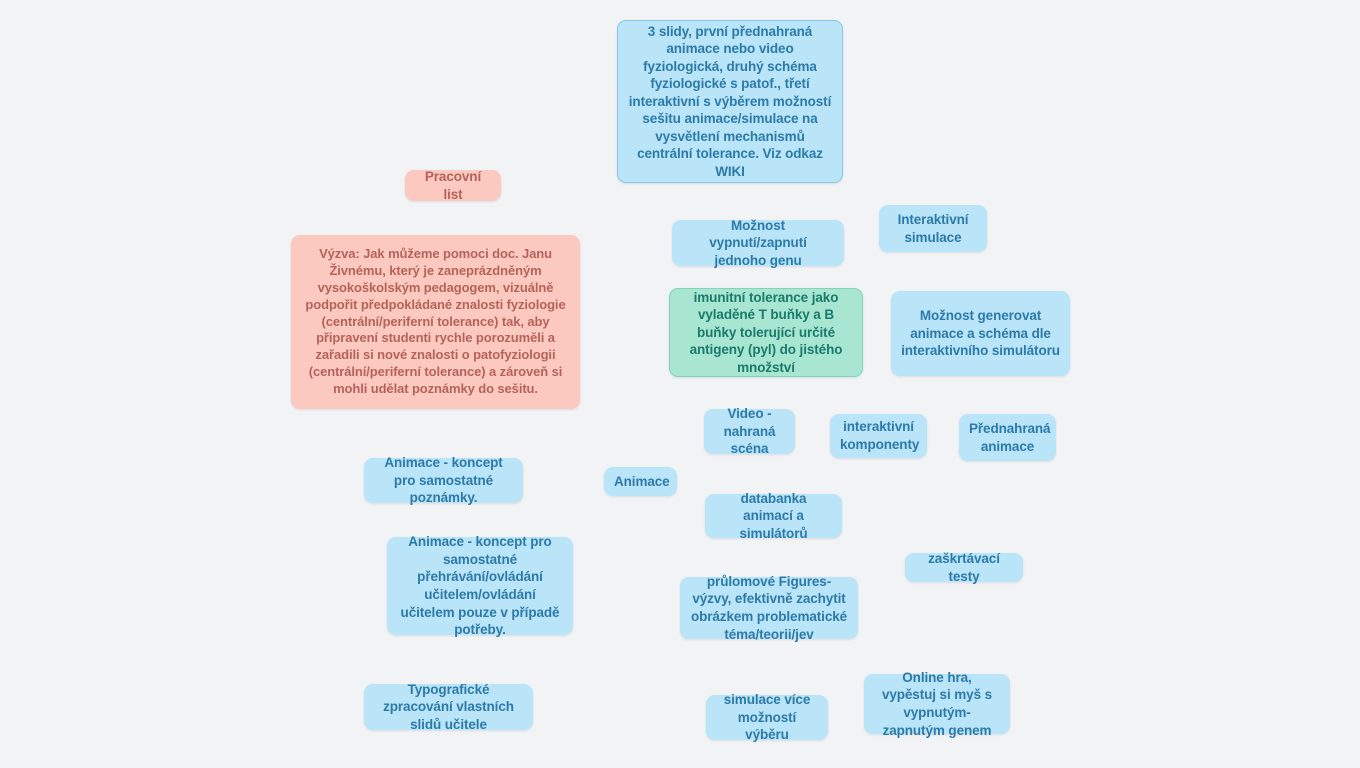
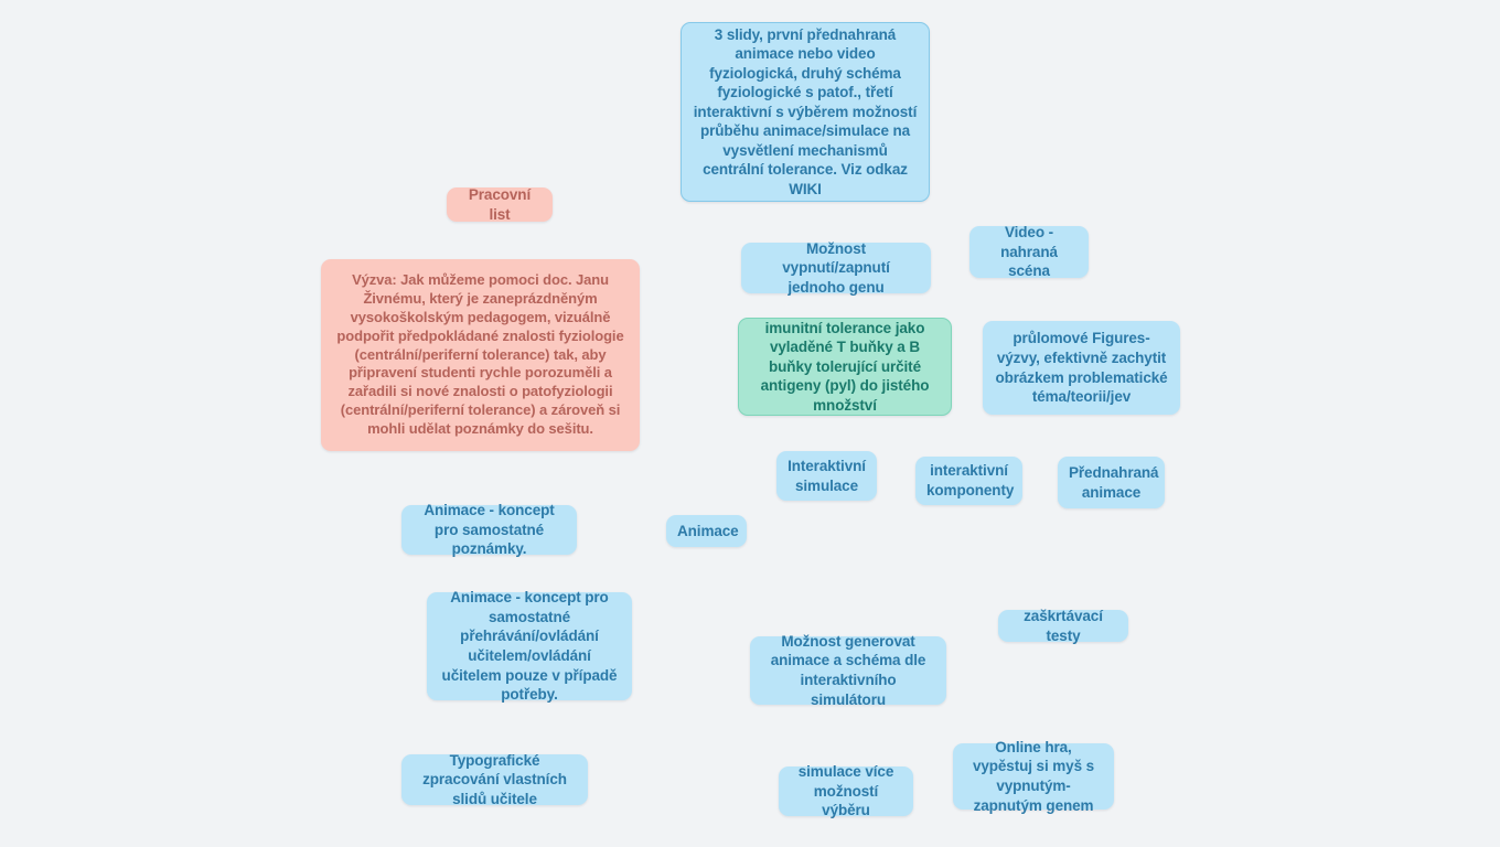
- 3 slidy, první přednahraná animace nebo video fyziologická, druhý schéma fyziologické s patof., třetí interaktivní s výběrem možností sešitu animace/simulace na vysvětlení mechanismů centrální tolerance. Viz odkaz WIKI
+ 3 slidy, první přednahraná animace nebo video fyziologická, druhý schéma fyziologické s patof., třetí interaktivní s výběrem možností průběhu animace/simulace na vysvětlení mechanismů centrální tolerance. Viz odkaz WIKI
  Pracovní list
  Výzva: Jak můžeme pomoci doc. Janu Živnému, který je zaneprázdněným vysokoškolským pedagogem, vizuálně podpořit předpokládané znalosti fyziologie (centrální/periferní tolerance) tak, aby připravení studenti rychle porozuměli a zařadili si nové znalosti o patofyziologii (centrální/periferní tolerance) a zároveň si mohli udělat poznámky do sešitu.
  Možnost vypnutí/zapnutí jednoho genu
- Interaktivní simulace
+ Video - nahraná scéna
  imunitní tolerance jako vyladěné T buňky a B buňky tolerující určité antigeny (pyl) do jistého množství
- Možnost generovat animace a schéma dle interaktivního simulátoru
+ průlomové Figures-výzvy, efektivně zachytit obrázkem problematické téma/teorii/jev
- Video - nahraná scéna
+ Interaktivní simulace
  interaktivní komponenty
  Přednahraná animace
  Animace
  Animace - koncept pro samostatné poznámky.
- databanka animací a simulátorů
  Animace - koncept pro samostatné přehrávání/ovládání učitelem/ovládání učitelem pouze v případě potřeby.
  zaškrtávací testy
- průlomové Figures-výzvy, efektivně zachytit obrázkem problematické téma/teorii/jev
+ Možnost generovat animace a schéma dle interaktivního simulátoru
  Typografické zpracování vlastních slidů učitele
  simulace více možností výběru
  Online hra, vypěstuj si myš s vypnutým-zapnutým genem
